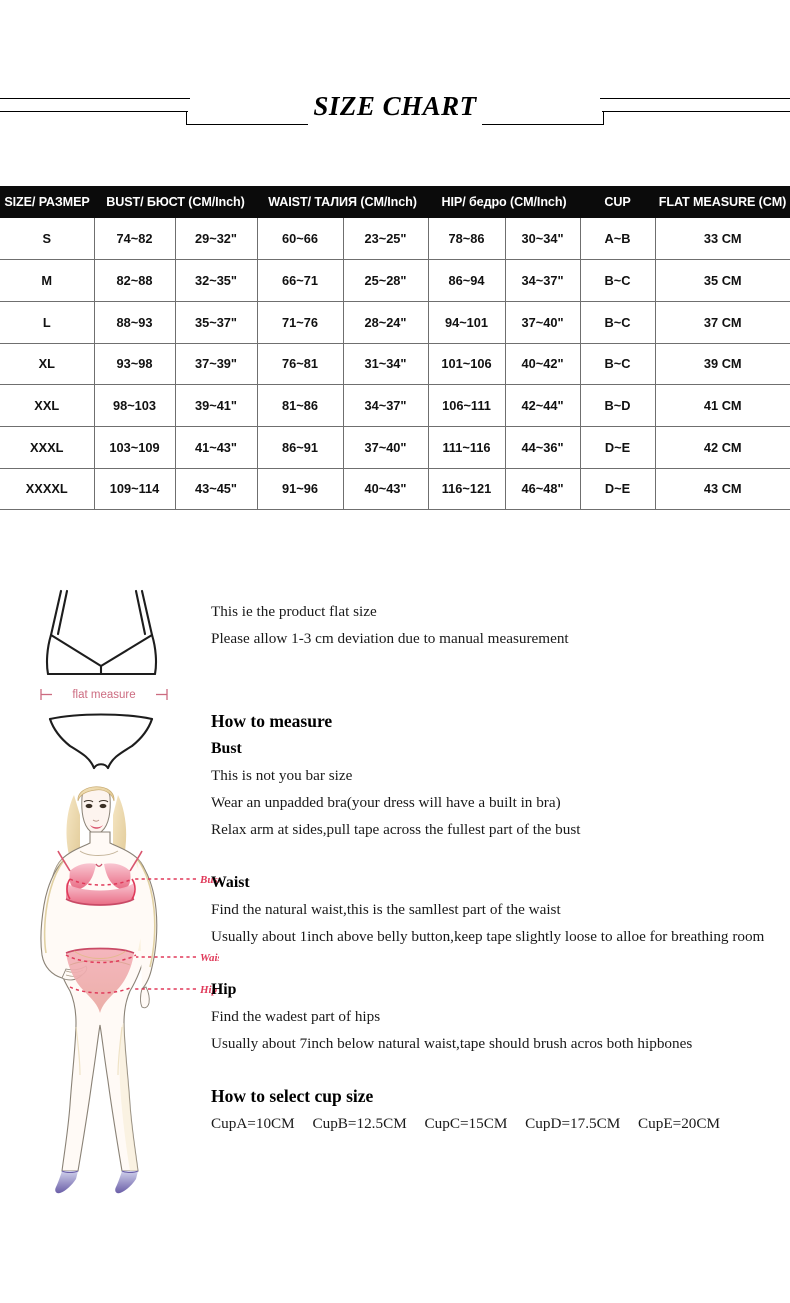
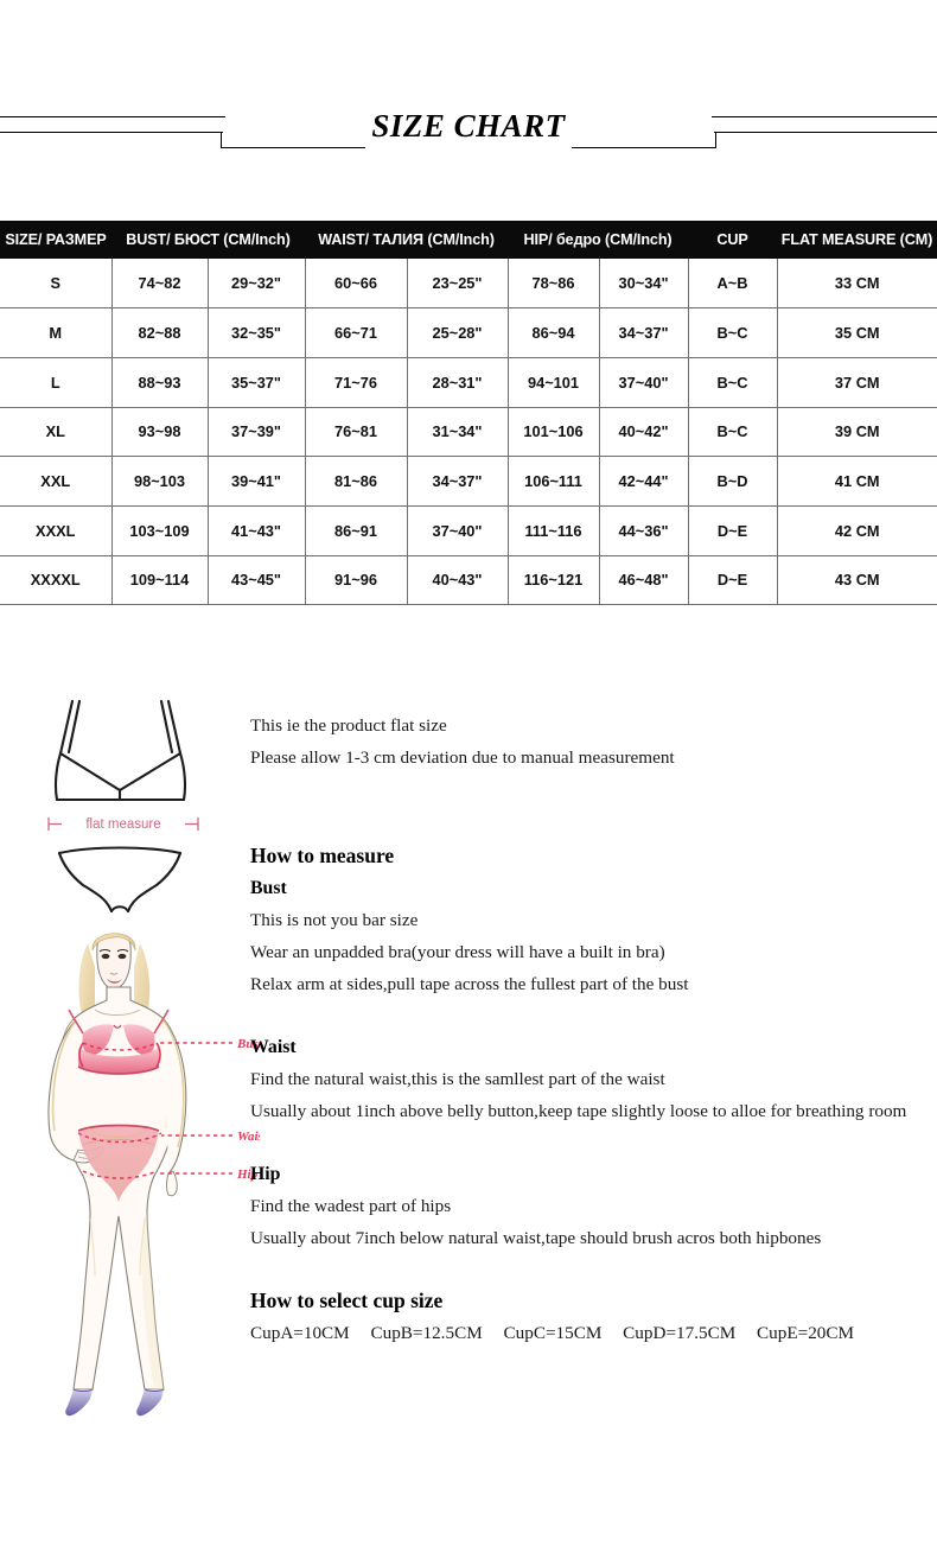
  SIZE CHART
  SIZE/ РАЗМЕР	BUST/ БЮСТ (CM/Inch)	WAIST/ ТАЛИЯ (CM/Inch)	HIP/ бедро (CM/Inch)	CUP	FLAT MEASURE (CM)
  S	74~82	29~32"	60~66	23~25"	78~86	30~34"	A~B	33 CM
  M	82~88	32~35"	66~71	25~28"	86~94	34~37"	B~C	35 CM
- L	88~93	35~37"	71~76	28~24"	94~101	37~40"	B~C	37 CM
+ L	88~93	35~37"	71~76	28~31"	94~101	37~40"	B~C	37 CM
  XL	93~98	37~39"	76~81	31~34"	101~106	40~42"	B~C	39 CM
  XXL	98~103	39~41"	81~86	34~37"	106~111	42~44"	B~D	41 CM
  XXXL	103~109	41~43"	86~91	37~40"	111~116	44~36"	D~E	42 CM
  XXXXL	109~114	43~45"	91~96	40~43"	116~121	46~48"	D~E	43 CM
  flat measure
  Bus
  Hip
  This ie the product flat size
  Please allow 1-3 cm deviation due to manual measurement
  How to measure
  Bust
  This is not you bar size
  Wear an unpadded bra(your dress will have a built in bra)
  Relax arm at sides,pull tape across the fullest part of the bust
  Waist
  Find the natural waist,this is the samllest part of the waist
  Usually about 1inch above belly button,keep tape slightly loose to alloe for breathing room
  Hip
  Find the wadest part of hips
  Usually about 7inch below natural waist,tape should brush acros both hipbones
  How to select cup size
  CupA=10CM CupB=12.5CM CupC=15CM CupD=17.5CM CupE=20CM
